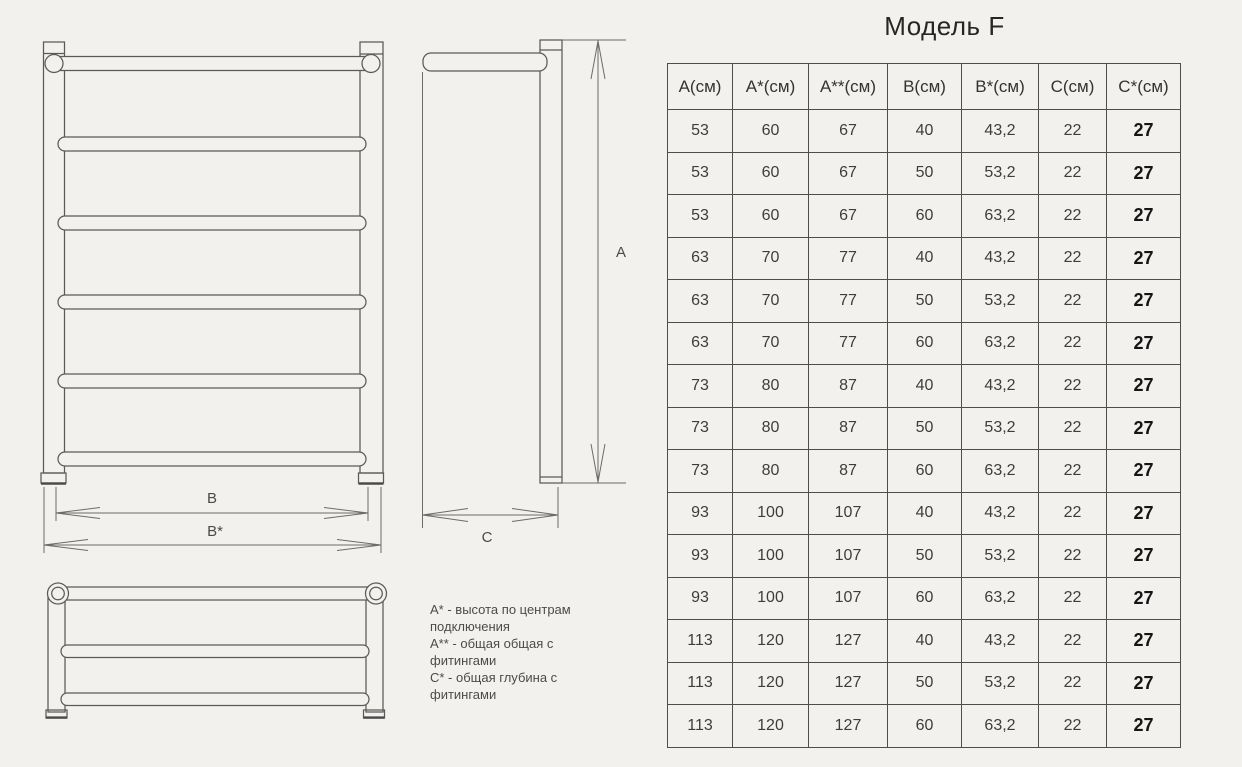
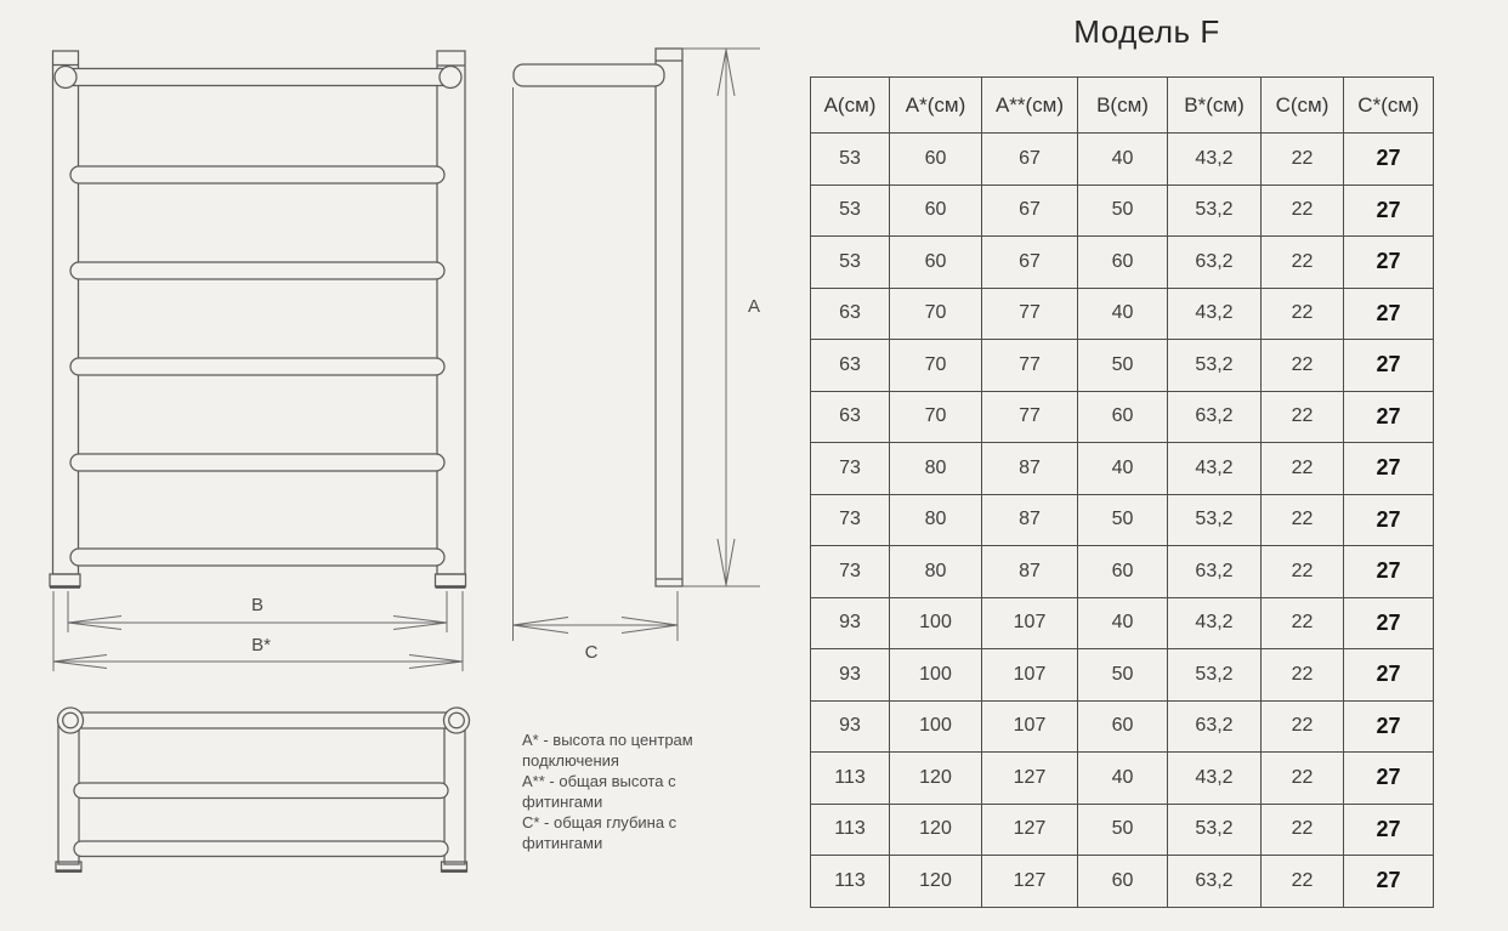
  B
  B*
  A
  C
  А* - высота по центрам подключения
- А** - общая общая с фитингами
+ А** - общая высота с фитингами
  С* - общая глубина с фитингами
  Модель F
  А(см)	А*(см)	А**(см)	В(см)	В*(см)	С(см)	С*(см)
  53	60	67	40	43,2	22	27
  53	60	67	50	53,2	22	27
  53	60	67	60	63,2	22	27
  63	70	77	40	43,2	22	27
  63	70	77	50	53,2	22	27
  63	70	77	60	63,2	22	27
  73	80	87	40	43,2	22	27
  73	80	87	50	53,2	22	27
  73	80	87	60	63,2	22	27
  93	100	107	40	43,2	22	27
  93	100	107	50	53,2	22	27
  93	100	107	60	63,2	22	27
  113	120	127	40	43,2	22	27
  113	120	127	50	53,2	22	27
  113	120	127	60	63,2	22	27
